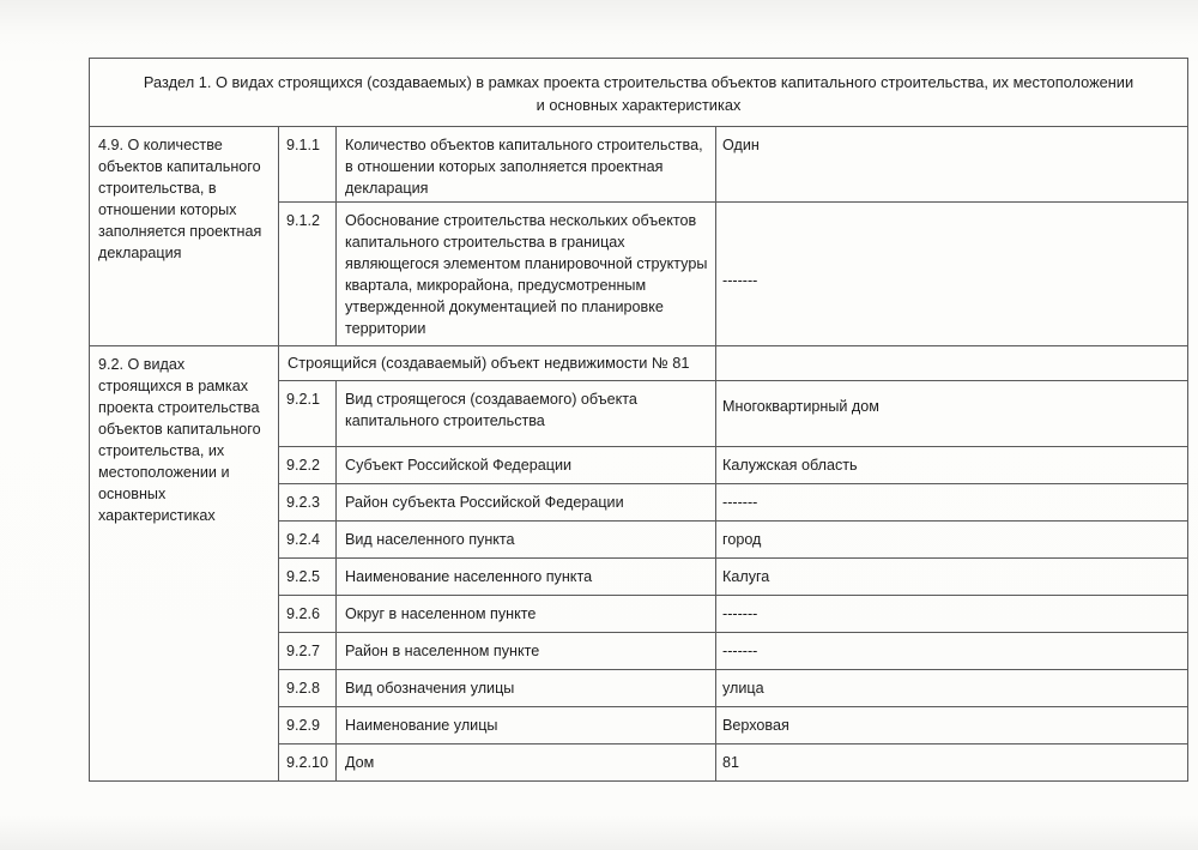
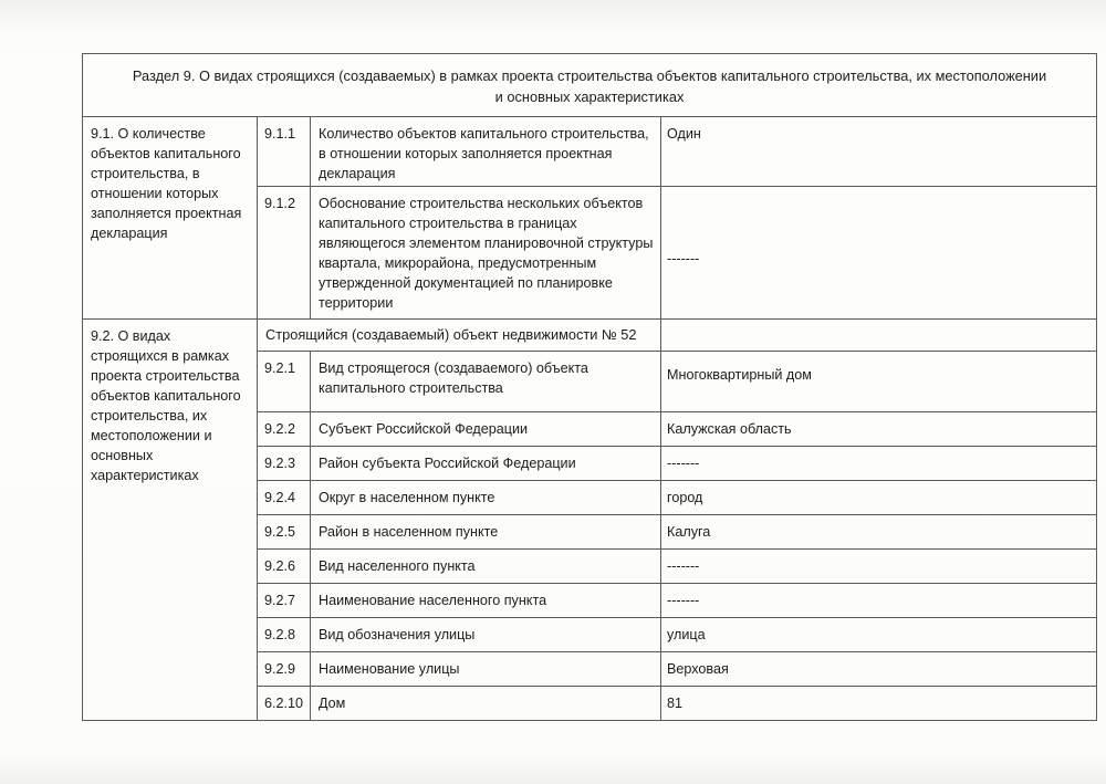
- Раздел 1. О видах строящихся (создаваемых) в рамках проекта строительства объектов капитального строительства, их местоположении и основных характеристиках
+ Раздел 9. О видах строящихся (создаваемых) в рамках проекта строительства объектов капитального строительства, их местоположении и основных характеристиках
- 4.9. О количестве объектов капитального строительства, в отношении которых заполняется проектная декларация	9.1.1	Количество объектов капитального строительства, в отношении которых заполняется проектная декларация	Один
+ 9.1. О количестве объектов капитального строительства, в отношении которых заполняется проектная декларация	9.1.1	Количество объектов капитального строительства, в отношении которых заполняется проектная декларация	Один
  9.1.2	Обоснование строительства нескольких объектов капитального строительства в границах являющегося элементом планировочной структуры квартала, микрорайона, предусмотренным утвержденной документацией по планировке территории	-------
- 9.2. О видах строящихся в рамках проекта строительства объектов капитального строительства, их местоположении и основных характеристиках	Строящийся (создаваемый) объект недвижимости № 81
+ 9.2. О видах строящихся в рамках проекта строительства объектов капитального строительства, их местоположении и основных характеристиках	Строящийся (создаваемый) объект недвижимости № 52
  9.2.1	Вид строящегося (создаваемого) объекта капитального строительства	Многоквартирный дом
  9.2.2	Субъект Российской Федерации	Калужская область
  9.2.3	Район субъекта Российской Федерации	-------
- 9.2.4	Вид населенного пункта	город
+ 9.2.4	Округ в населенном пункте	город
- 9.2.5	Наименование населенного пункта	Калуга
+ 9.2.5	Район в населенном пункте	Калуга
- 9.2.6	Округ в населенном пункте	-------
+ 9.2.6	Вид населенного пункта	-------
- 9.2.7	Район в населенном пункте	-------
+ 9.2.7	Наименование населенного пункта	-------
  9.2.8	Вид обозначения улицы	улица
  9.2.9	Наименование улицы	Верховая
- 9.2.10	Дом	81
+ 6.2.10	Дом	81
